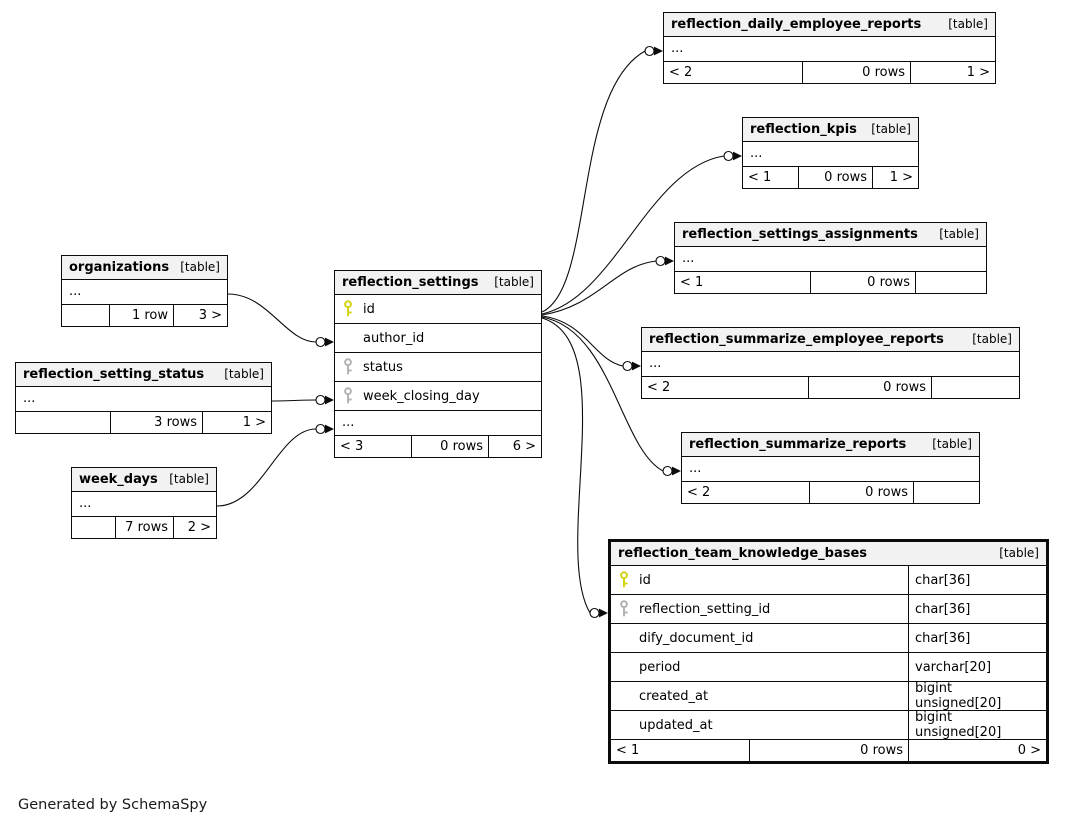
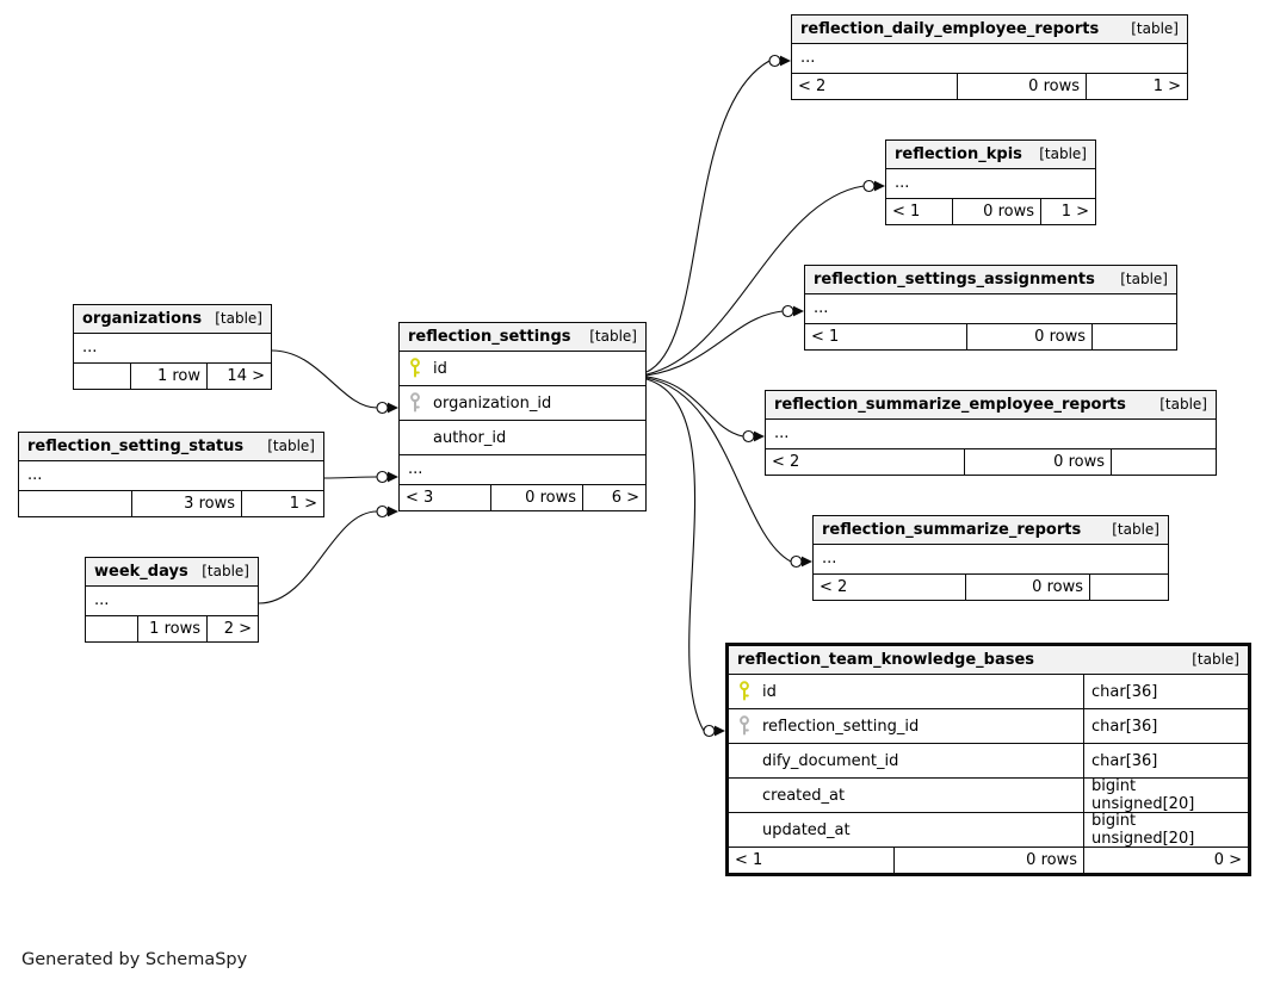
  organizations
  [table]
  ...
  1 row
- 3 >
+ 14 >
  reflection_setting_status
  [table]
  ...
  3 rows
  1 >
  week_days
  [table]
  ...
- 7 rows
+ 1 rows
  2 >
  reflection_settings
  [table]
  id
+ organization_id
  author_id
- status
- week_closing_day
  ...
  < 3
  0 rows
  6 >
  reflection_daily_employee_reports
  [table]
  ...
  < 2
  0 rows
  1 >
  reflection_kpis
  [table]
  ...
  < 1
  0 rows
  1 >
  reflection_settings_assignments
  [table]
  ...
  < 1
  0 rows
  reflection_summarize_employee_reports
  [table]
  ...
  < 2
  0 rows
  reflection_summarize_reports
  [table]
  ...
  < 2
  0 rows
  reflection_team_knowledge_bases
  [table]
  id
  char[36]
  reflection_setting_id
  char[36]
  dify_document_id
  char[36]
- period
- varchar[20]
  created_at
  bigint unsigned[20]
  updated_at
  bigint unsigned[20]
  < 1
  0 rows
  0 >
  Generated by SchemaSpy
